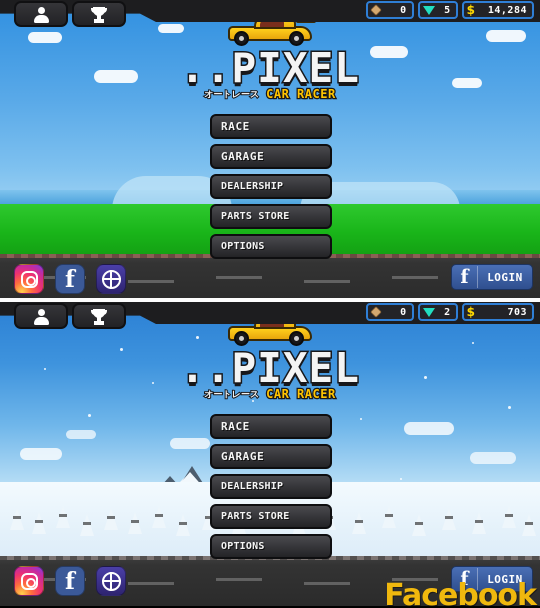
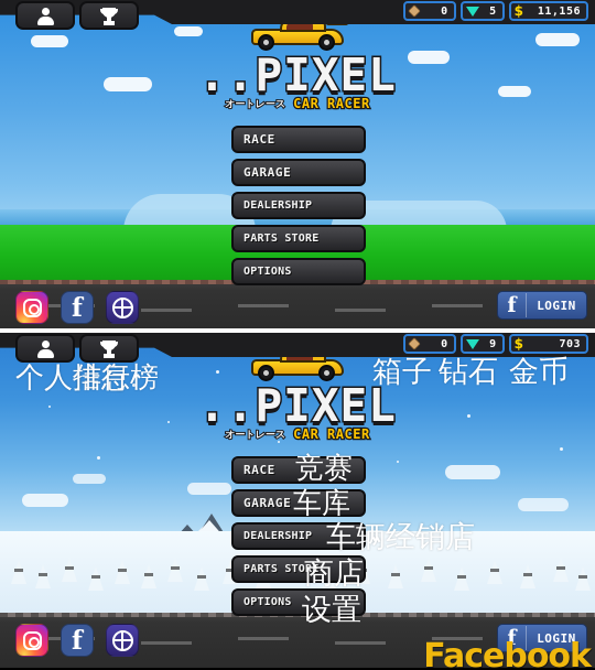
  0
  5
  $
- 14,284
+ 11,156
  ..PIXEL
  オートレース
  CAR RACER
  RACE
  GARAGE
  DEALERSHIP
  PARTS STORE
  OPTIONS
  f
  f
  LOGIN
  0
- 2
+ 9
  $
  703
  ..PIXEL
  オートレース
  CAR RACER
  RACE
  GARAGE
  DEALERSHIP
  PARTS STORE
  OPTIONS
  f
  f
  LOGIN
  Facebook
+ 个人信息
+ 排行榜
+ 箱子
+ 钻石
+ 金币
+ 竞赛
+ 车库
+ 车辆经销店
+ 商店
+ 设置
